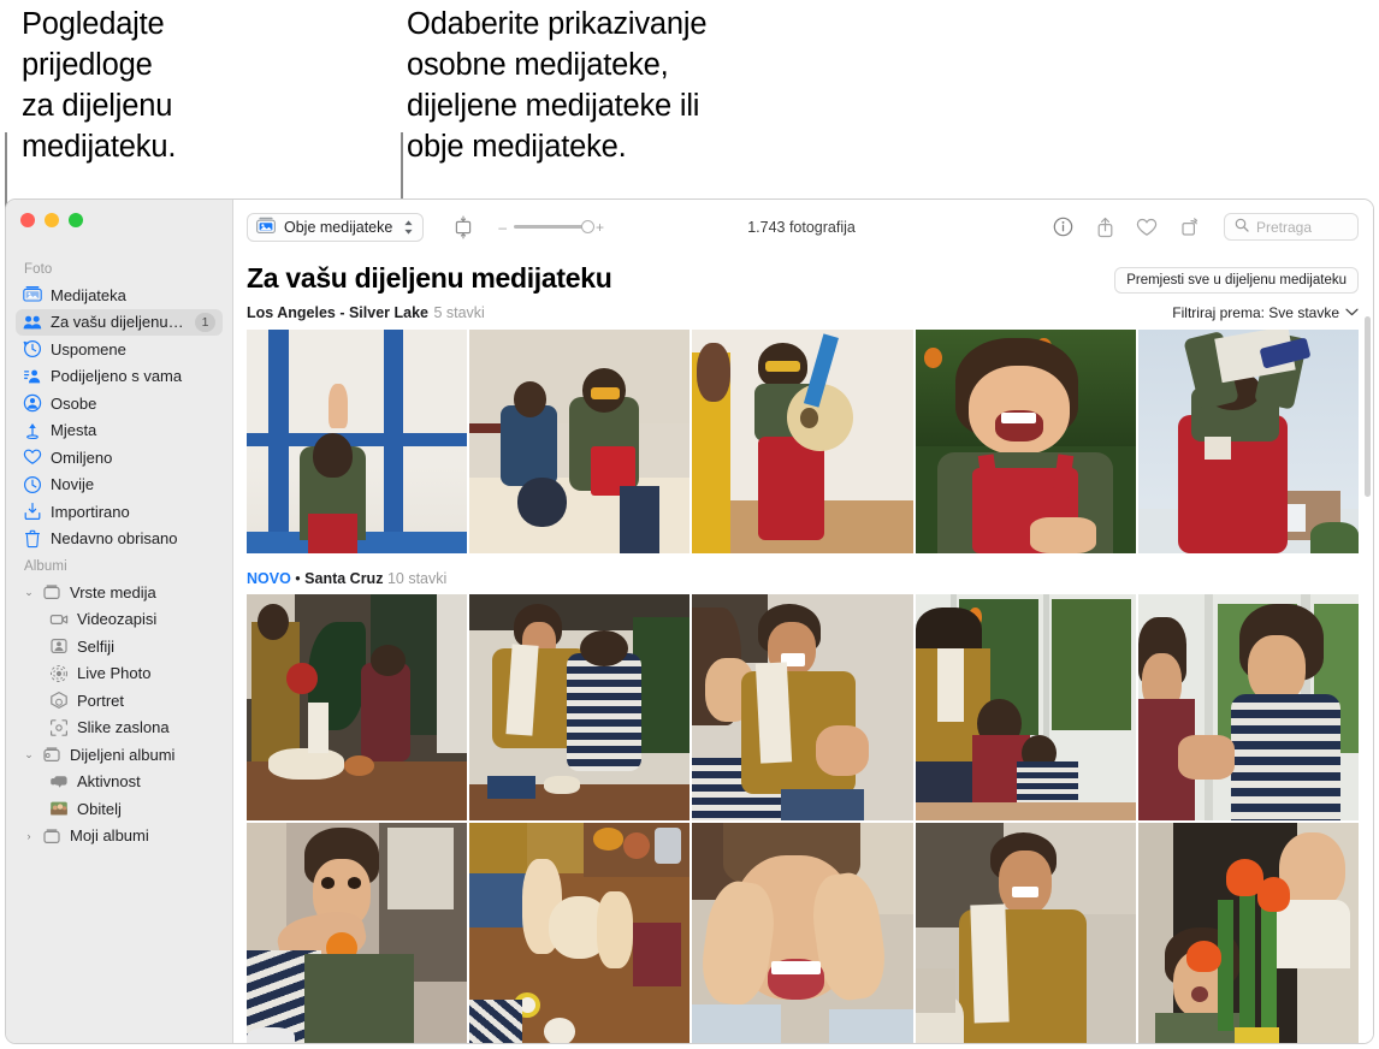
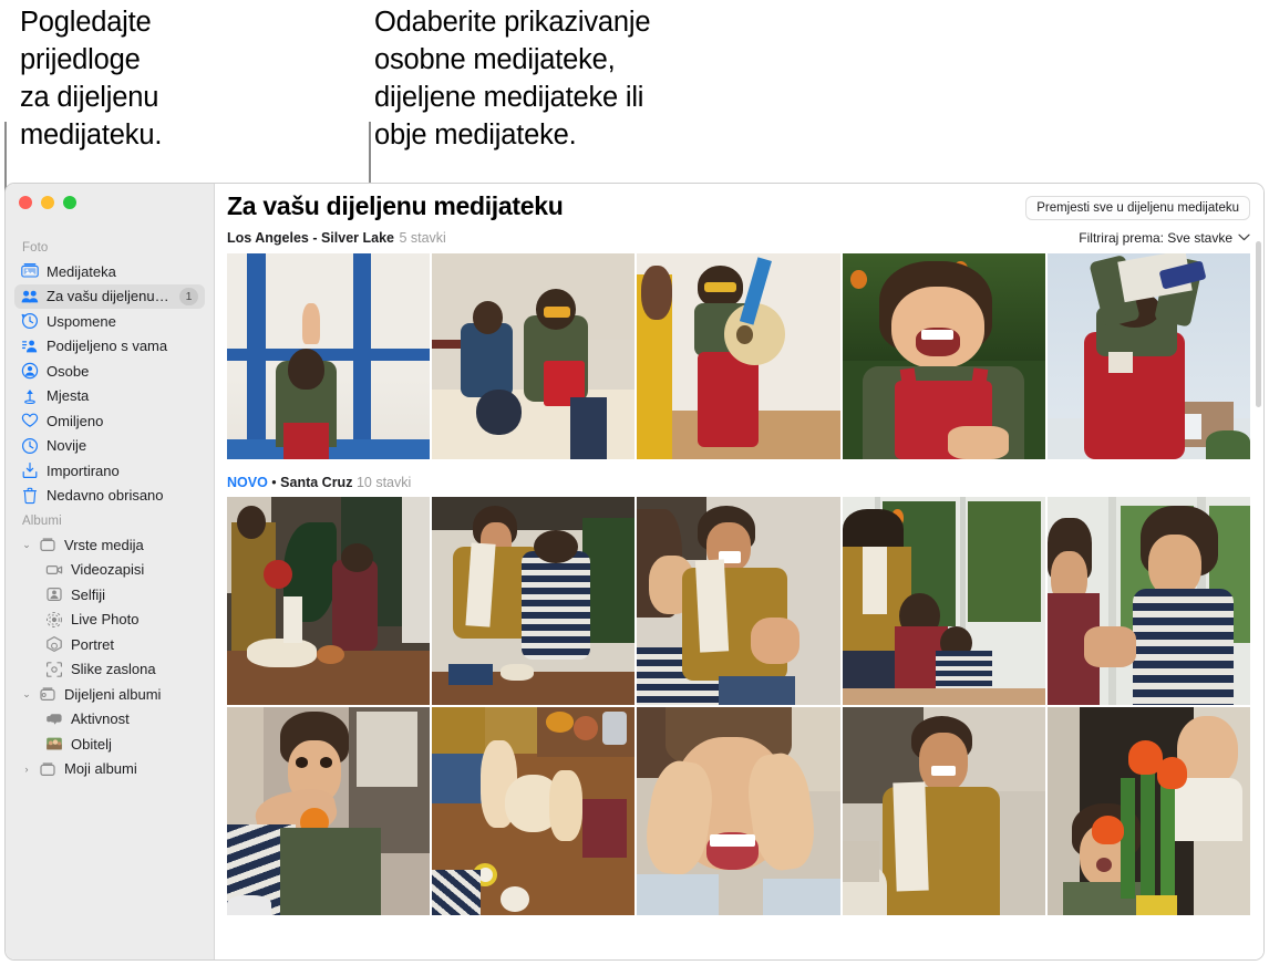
  Pogledajte
  prijedloge
  za dijeljenu
  medijateku.
  Odaberite prikazivanje
  osobne medijateke,
  dijeljene medijateke ili
  obje medijateke.
  Foto
  Medijateka
  1
  Uspomene
  Podijeljeno s vama
  Osobe
  Mjesta
  Omiljeno
  Novije
  Importirano
  Nedavno obrisano
  Albumi
  ⌄
  Vrste medija
  Videozapisi
  Selfiji
  Live Photo
  Portret
  Slike zaslona
  ⌄
  Dijeljeni albumi
  Aktivnost
  Obitelj
  ›
  Moji albumi
- Obje medijateke
- –
- +
- 1.743 fotografija
- Pretraga
  Za vašu dijeljenu medijateku
  Premjesti sve u dijeljenu medijateku
  Los Angeles - Silver Lake 5 stavki
  Filtriraj prema: Sve stavke
  NOVO • Santa Cruz 10 stavki
